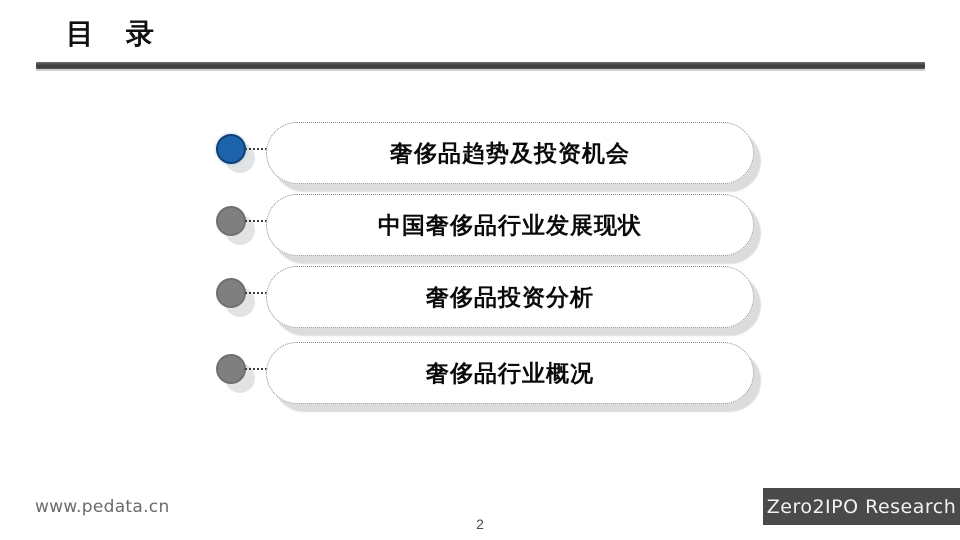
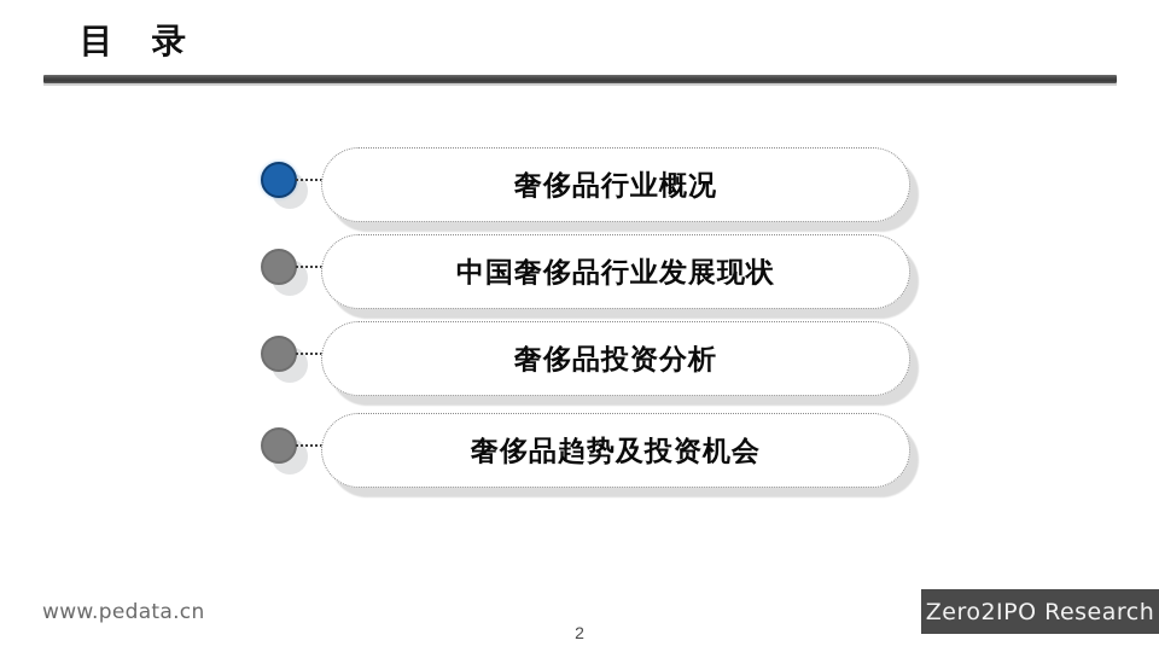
  目 录
- 奢侈品趋势及投资机会
+ 奢侈品行业概况
  中国奢侈品行业发展现状
  奢侈品投资分析
- 奢侈品行业概况
+ 奢侈品趋势及投资机会
  www.pedata.cn
  2
  Zero2IPO Research
